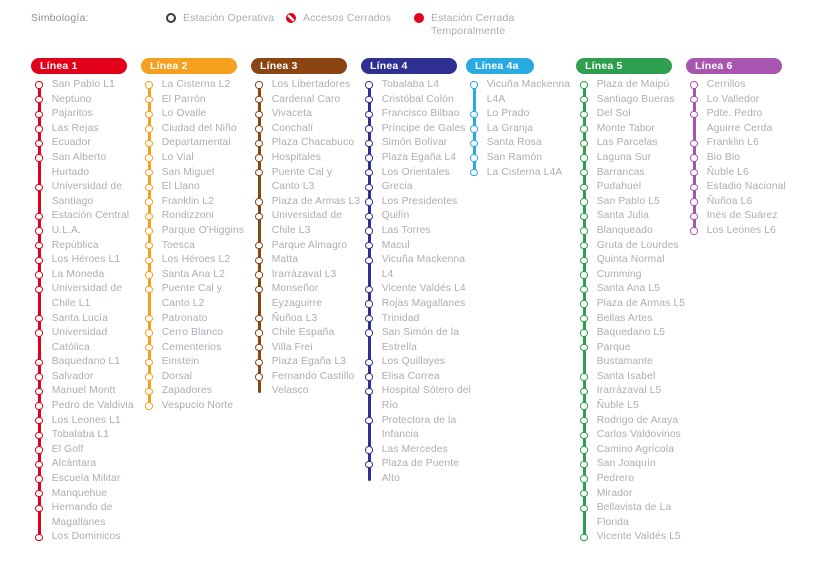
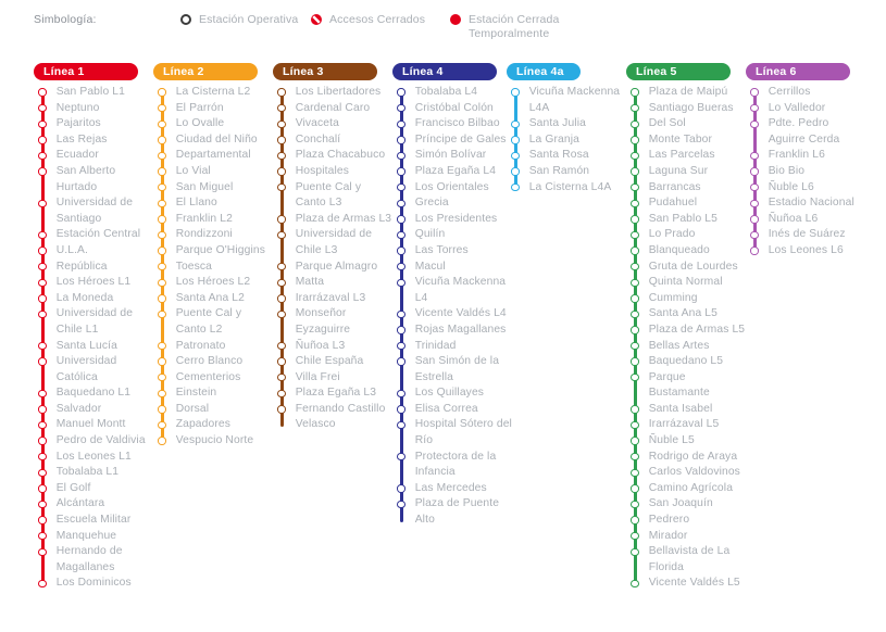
  Simbología:
  Estación Operativa
  Accesos Cerrados
  Estación Cerrada Temporalmente
  Línea 1
  San Pablo L1
  Neptuno
  Pajaritos
  Las Rejas
  Ecuador
  San Alberto Hurtado
  Universidad de Santiago
  Estación Central
  U.L.A.
  República
  Los Héroes L1
  La Moneda
  Universidad de Chile L1
  Santa Lucía
  Universidad Católica
  Baquedano L1
  Salvador
  Manuel Montt
  Pedro de Valdivia
  Los Leones L1
  Tobalaba L1
  El Golf
  Alcántara
  Escuela Militar
  Manquehue
  Hernando de Magallanes
  Los Dominicos
  Línea 2
  La Cisterna L2
  El Parrón
  Lo Ovalle
  Ciudad del Niño
  Departamental
  Lo Vial
  San Miguel
  El Llano
  Franklin L2
  Rondizzoni
  Parque O'Higgins
  Toesca
  Los Héroes L2
  Santa Ana L2
  Puente Cal y Canto L2
  Patronato
  Cerro Blanco
  Cementerios
  Einstein
  Dorsal
  Zapadores
  Vespucio Norte
  Línea 3
  Los Libertadores
  Cardenal Caro
  Vivaceta
  Conchalí
  Plaza Chacabuco
  Hospitales
  Puente Cal y Canto L3
  Plaza de Armas L3
  Universidad de Chile L3
  Parque Almagro
  Matta
  Irarrázaval L3
  Monseñor Eyzaguirre
  Ñuñoa L3
  Chile España
  Villa Frei
  Plaza Egaña L3
  Fernando Castillo Velasco
  Línea 4
  Tobalaba L4
  Cristóbal Colón
  Francisco Bilbao
  Príncipe de Gales
  Simón Bolívar
  Plaza Egaña L4
  Los Orientales
  Grecia
  Los Presidentes
  Quilín
  Las Torres
  Macul
  Vicuña Mackenna L4
  Vicente Valdés L4
  Rojas Magallanes
  Trinidad
  San Simón de la Estrella
  Los Quillayes
  Elisa Correa
  Hospital Sótero del Río
  Protectora de la Infancia
  Las Mercedes
  Plaza de Puente Alto
  Línea 4a
  Vicuña Mackenna L4A
- Lo Prado
+ Santa Julia
  La Granja
  Santa Rosa
  San Ramón
  La Cisterna L4A
  Línea 5
  Plaza de Maipú
  Santiago Bueras
  Del Sol
  Monte Tabor
  Las Parcelas
  Laguna Sur
  Barrancas
  Pudahuel
  San Pablo L5
- Santa Julia
+ Lo Prado
  Blanqueado
  Gruta de Lourdes
  Quinta Normal
  Cumming
  Santa Ana L5
  Plaza de Armas L5
  Bellas Artes
  Baquedano L5
  Parque Bustamante
  Santa Isabel
  Irarrázaval L5
  Ñuble L5
  Rodrigo de Araya
  Carlos Valdovinos
  Camino Agrícola
  San Joaquín
  Pedrero
  Mirador
  Bellavista de La Florida
  Vicente Valdés L5
  Línea 6
  Cerrillos
  Lo Valledor
  Pdte. Pedro Aguirre Cerda
  Franklin L6
  Bio Bio
  Ñuble L6
  Estadio Nacional
  Ñuñoa L6
  Inés de Suárez
  Los Leones L6
